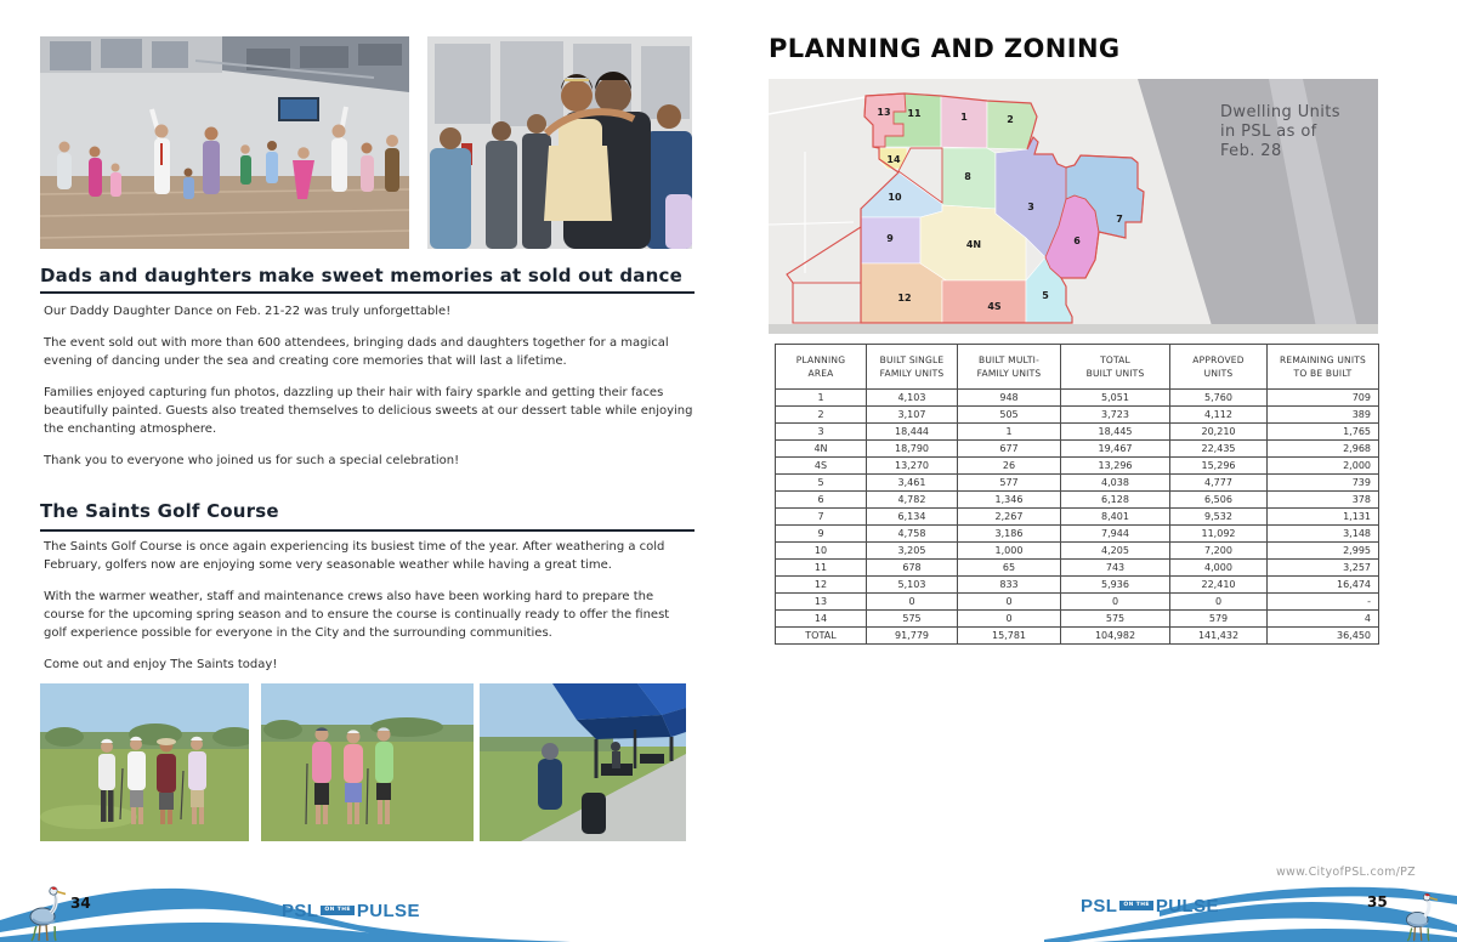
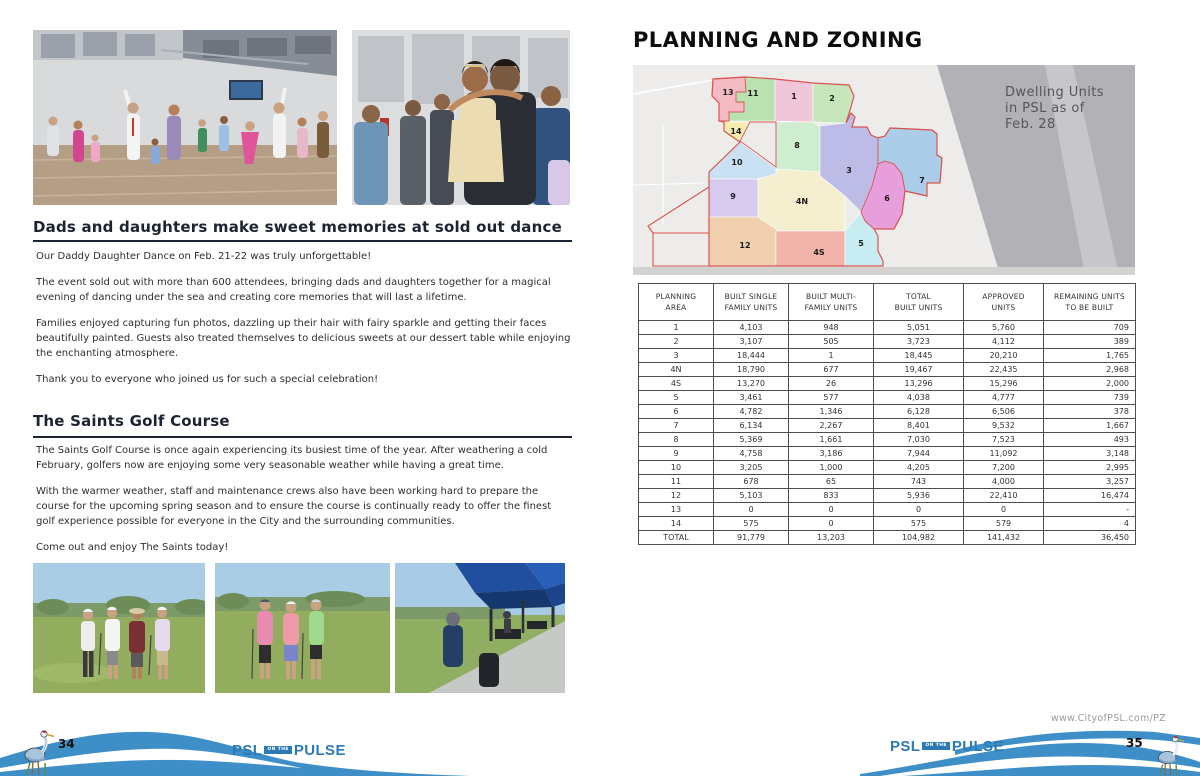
  Dads and daughters make sweet memories at sold out dance
  Our Daddy Daughter Dance on Feb. 21-22 was truly unforgettable!
  The event sold out with more than 600 attendees, bringing dads and daughters together for a magical evening of dancing under the sea and creating core memories that will last a lifetime.
  Families enjoyed capturing fun photos, dazzling up their hair with fairy sparkle and getting their faces beautifully painted. Guests also treated themselves to delicious sweets at our dessert table while enjoying the enchanting atmosphere.
  Thank you to everyone who joined us for such a special celebration!
  The Saints Golf Course
  The Saints Golf Course is once again experiencing its busiest time of the year. After weathering a cold February, golfers now are enjoying some very seasonable weather while having a great time.
  With the warmer weather, staff and maintenance crews also have been working hard to prepare the course for the upcoming spring season and to ensure the course is continually ready to offer the finest golf experience possible for everyone in the City and the surrounding communities.
  Come out and enjoy The Saints today!
  PLANNING AND ZONING
  Dwelling Units
  in PSL as of
  Feb. 28
  11
  1
  2
  8
  10
  9
  4N
  3
  12
  4S
  5
  13
  14
  6
  7
  PLANNING AREA	BUILT SINGLE FAMILY UNITS	BUILT MULTI- FAMILY UNITS	TOTAL BUILT UNITS	APPROVED UNITS	REMAINING UNITS TO BE BUILT
  1	4,103	948	5,051	5,760	709
  2	3,107	505	3,723	4,112	389
  3	18,444	1	18,445	20,210	1,765
  4N	18,790	677	19,467	22,435	2,968
  4S	13,270	26	13,296	15,296	2,000
  5	3,461	577	4,038	4,777	739
  6	4,782	1,346	6,128	6,506	378
- 7	6,134	2,267	8,401	9,532	1,131
+ 7	6,134	2,267	8,401	9,532	1,667
+ 8	5,369	1,661	7,030	7,523	493
  9	4,758	3,186	7,944	11,092	3,148
  10	3,205	1,000	4,205	7,200	2,995
  11	678	65	743	4,000	3,257
  12	5,103	833	5,936	22,410	16,474
  13	0	0	0	0	-
  14	575	0	575	579	4
- TOTAL	91,779	15,781	104,982	141,432	36,450
+ TOTAL	91,779	13,203	104,982	141,432	36,450
  34
  PSL
  PULSE
  www.CityofPSL.com/PZ
  PSL
  PULSE
  35
